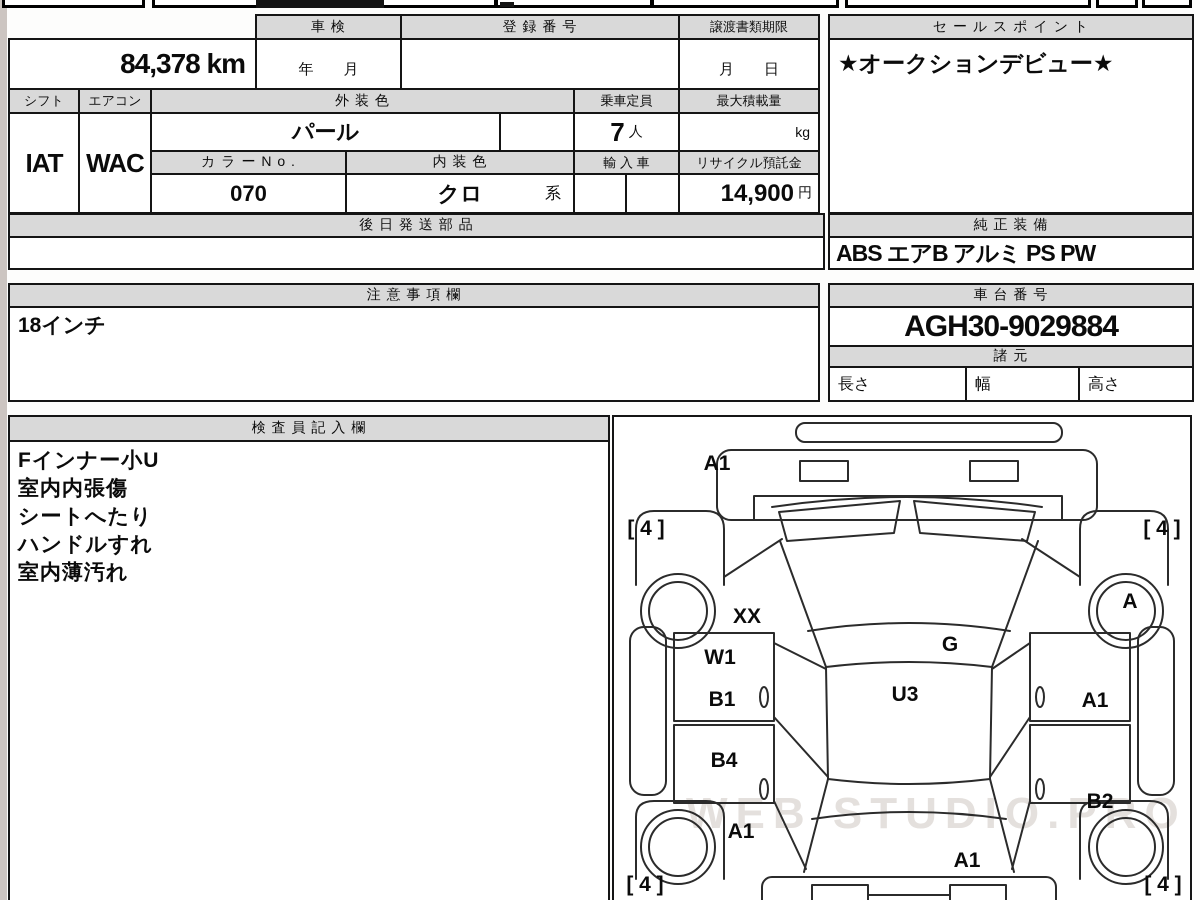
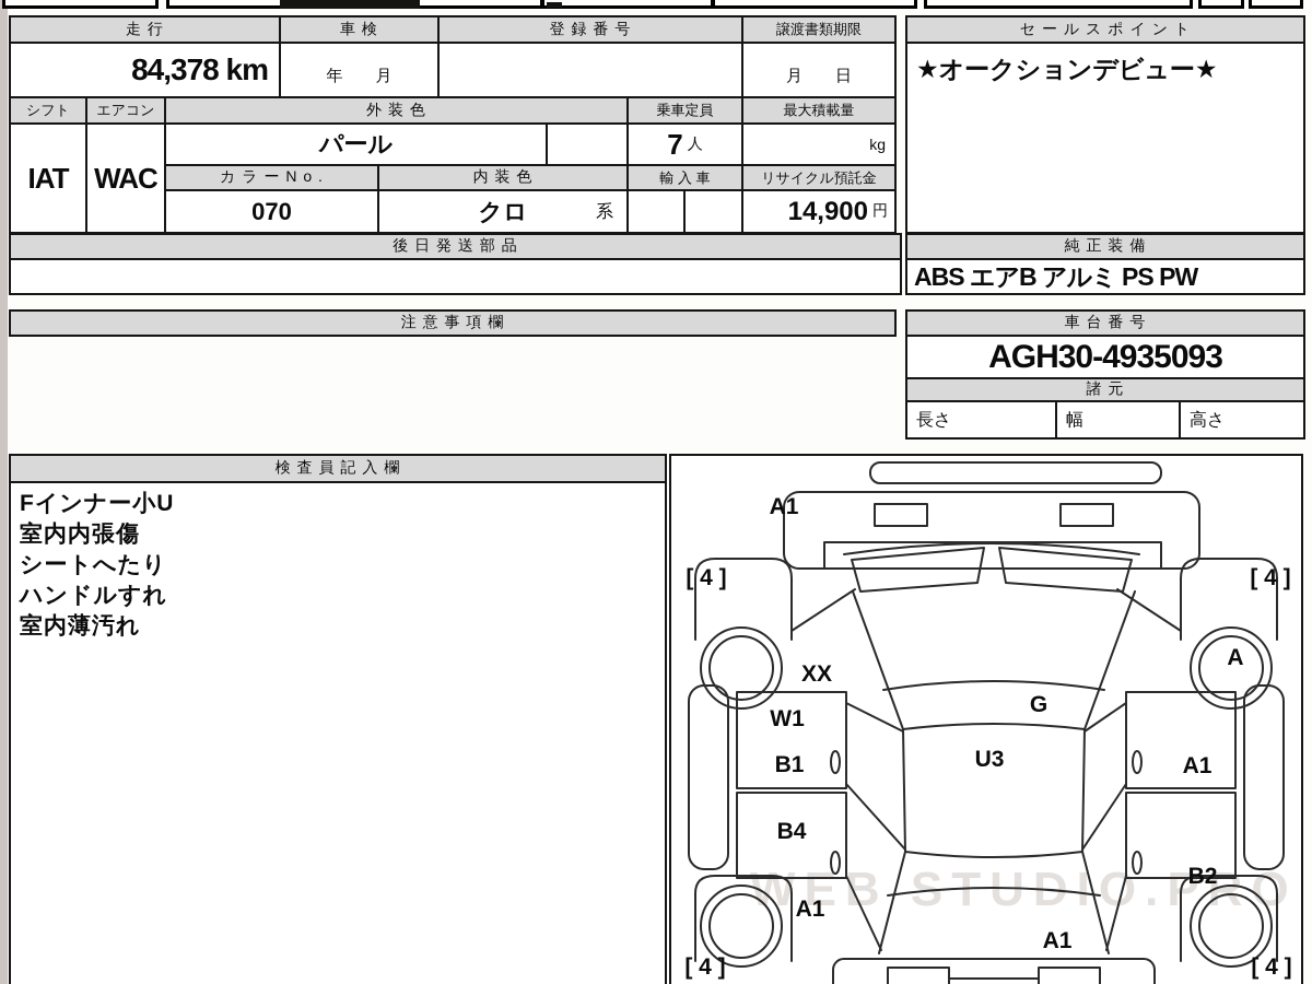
+ 走 行
  車 検
  登 録 番 号
  譲渡書類期限
  84,378 km
  年 月
  月 日
  シフト
  エアコン
  外 装 色
  乗車定員
  最大積載量
  IAT
  WAC
  パール
  7
  人
  kg
  カ ラ ー N o .
  内 装 色
  輸 入 車
  リサイクル預託金
  070
  クロ
  系
  14,900
  円
  セ ー ル ス ポ イ ン ト
  ★オークションデビュー★
  後 日 発 送 部 品
  純 正 装 備
  ABS エアB アルミ PS PW
  注 意 事 項 欄
- 18インチ
  車 台 番 号
- AGH30-9029884
+ AGH30-4935093
  諸 元
  長さ
  幅
  高さ
  検 査 員 記 入 欄
  Fインナー小U
  室内内張傷
  シートへたり
  ハンドルすれ
  室内薄汚れ
  WEBTUI.PRO
  A1
  [ 4 ]
  [ 4 ]
  XX
  A
  G
  W1
  B1
  U3
  A1
  B4
  B2
  A1
  A1
  [ 4 ]
  [ 4 ]
